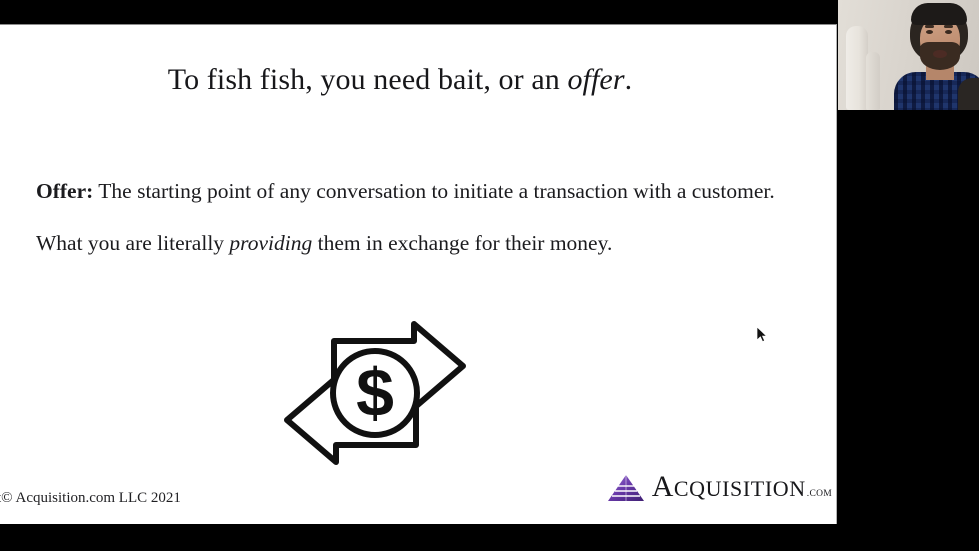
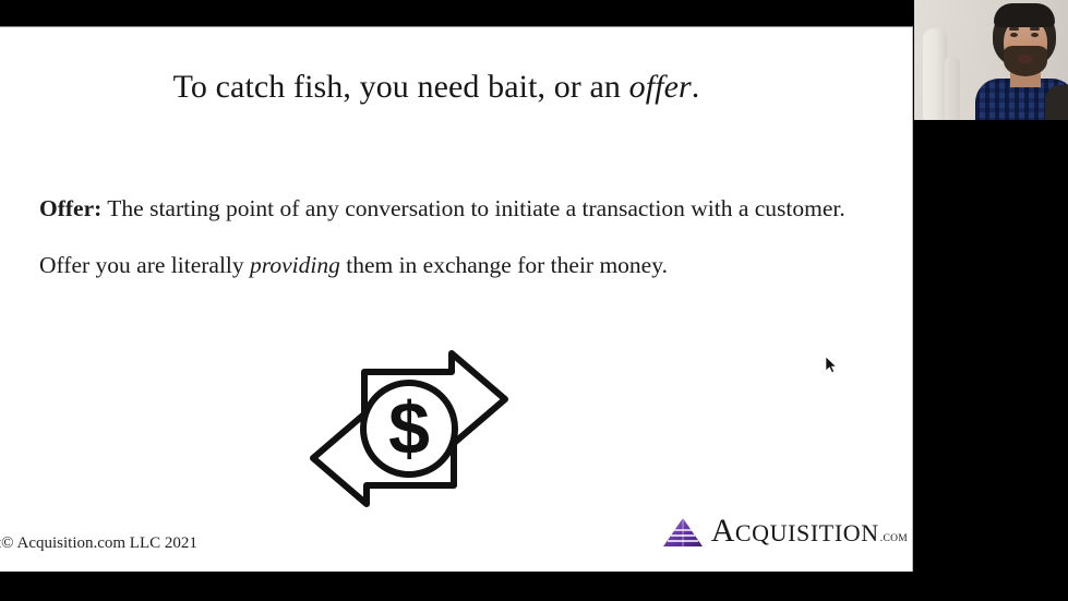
- To fish fish, you need bait, or an offer.
+ To catch fish, you need bait, or an offer.
- Offer: The starting point of any conversation to initiate a transaction with a customer. What you are literally providing them in exchange for their money.
+ Offer: The starting point of any conversation to initiate a transaction with a customer. Offer you are literally providing them in exchange for their money.
  $
  © Acquisition.com LLC 2021
  A
  CQUISITION
  .COM
